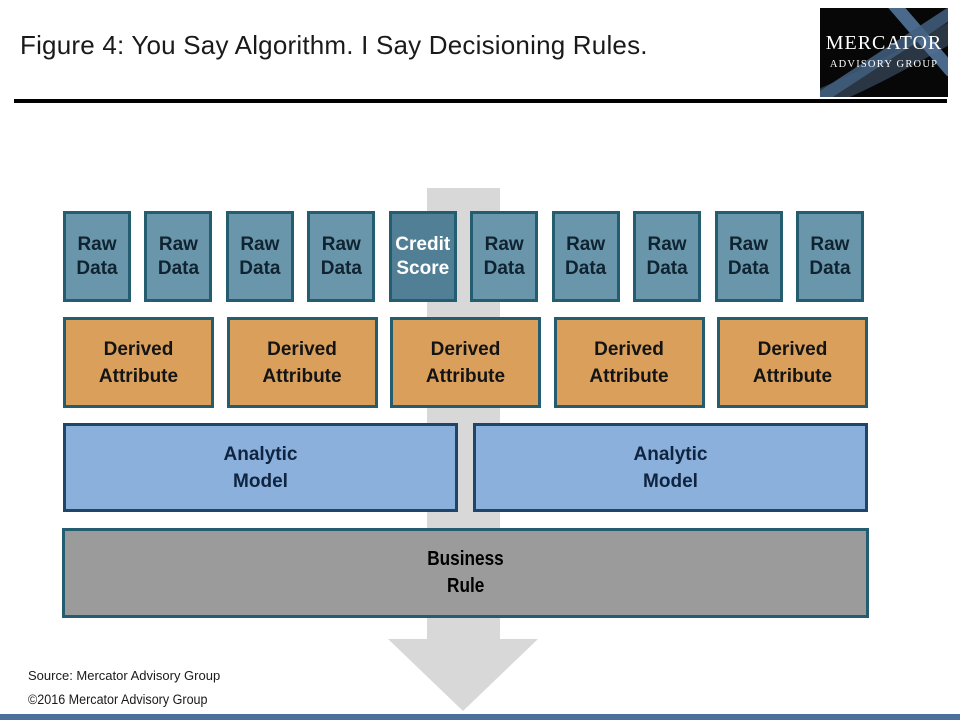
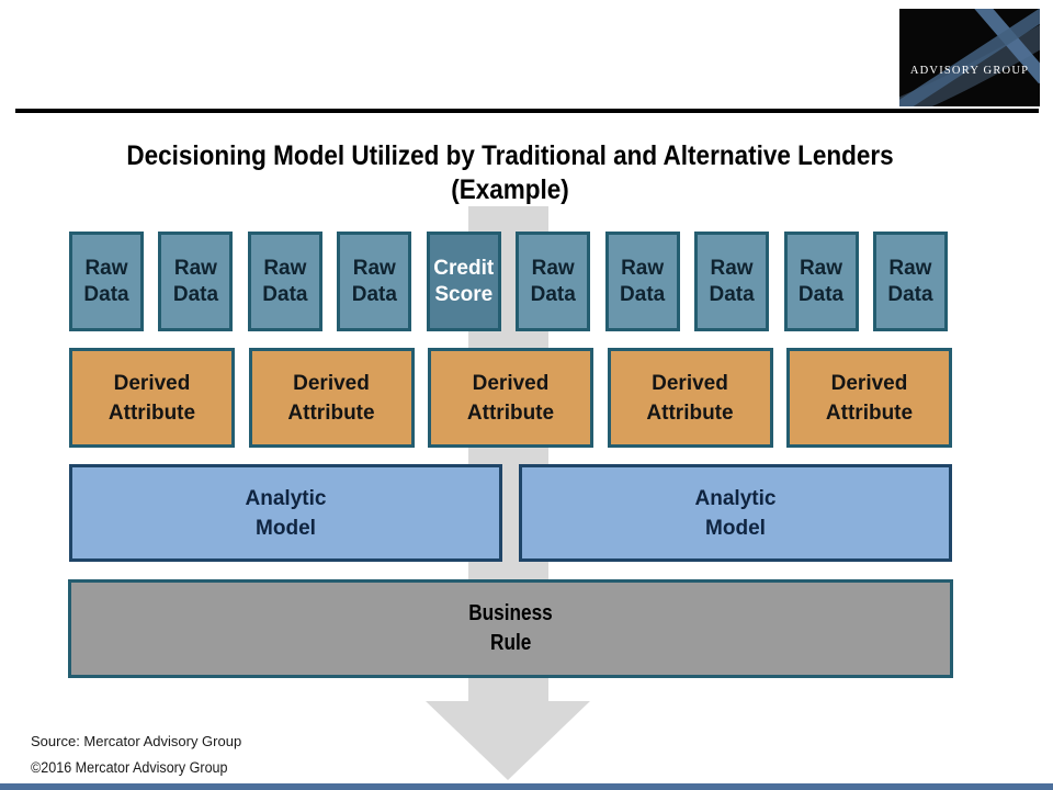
- Figure 4: You Say Algorithm. I Say Decisioning Rules.
- MERCATOR
  ADVISORY GROUP
+ Decisioning Model Utilized by Traditional and Alternative Lenders
+ (Example)
  Raw
  Data
  Raw
  Data
  Raw
  Data
  Raw
  Data
  Credit
  Score
  Raw
  Data
  Raw
  Data
  Raw
  Data
  Raw
  Data
  Raw
  Data
  Derived
  Attribute
  Derived
  Attribute
  Derived
  Attribute
  Derived
  Attribute
  Derived
  Attribute
  Analytic
  Model
  Analytic
  Model
  Business
  Rule
  Source: Mercator Advisory Group
  ©2016 Mercator Advisory Group
